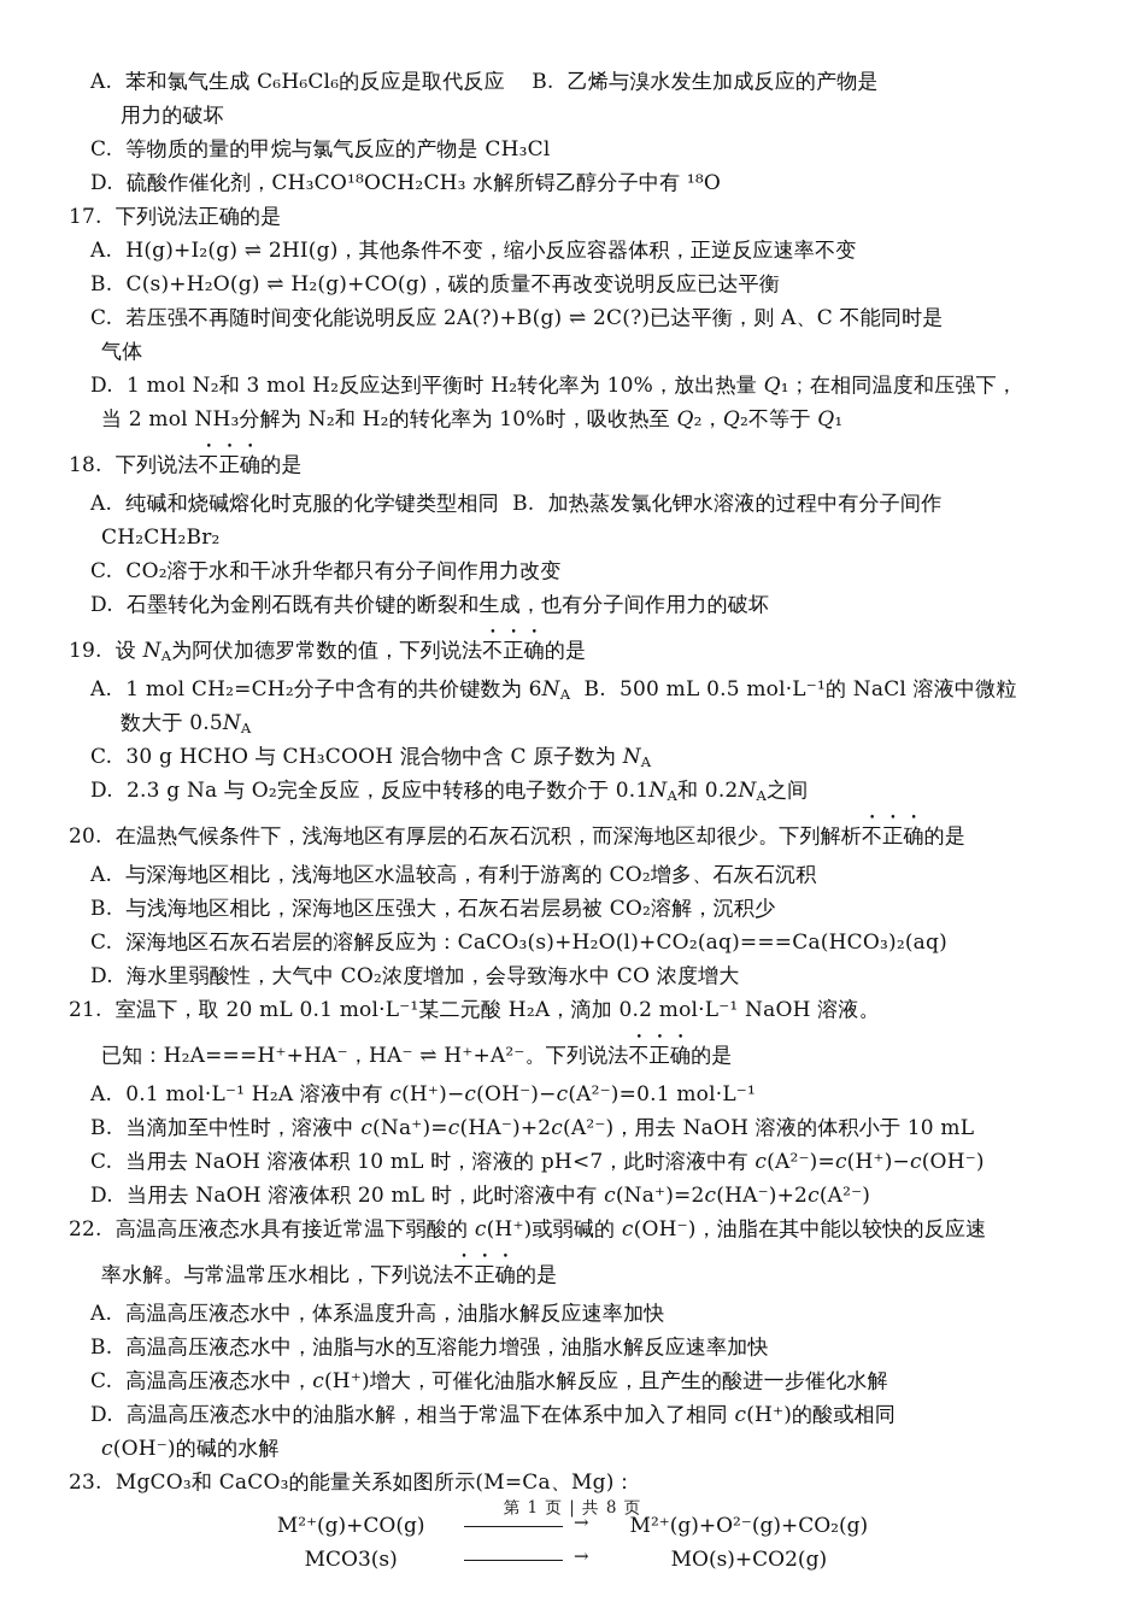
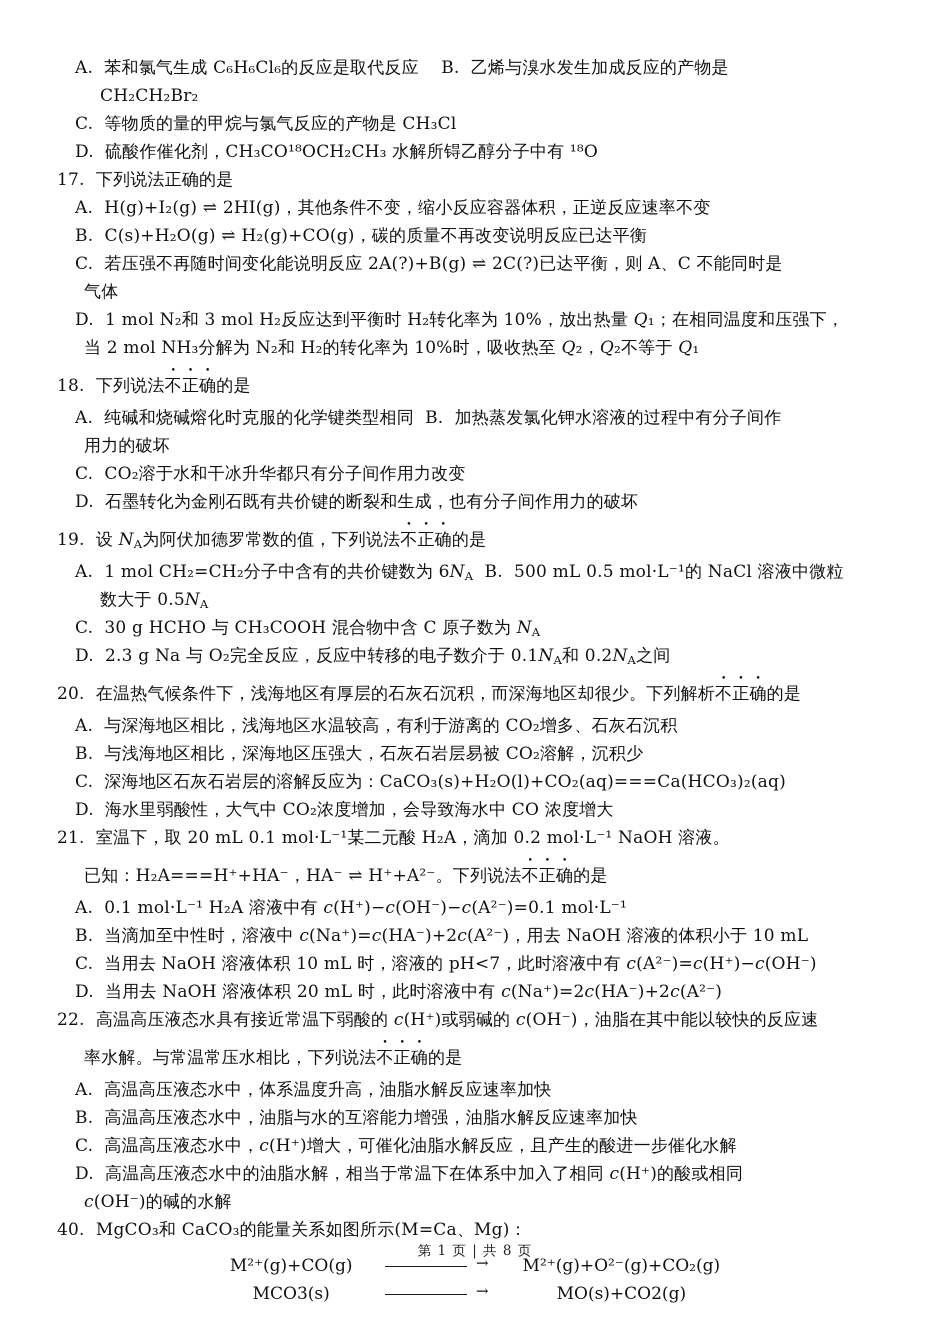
  A. 苯和氯气生成 C₆H₆Cl₆的反应是取代反应 B. 乙烯与溴水发生加成反应的产物是
- 用力的破坏
+ CH₂CH₂Br₂
  C. 等物质的量的甲烷与氯气反应的产物是 CH₃Cl
  D. 硫酸作催化剂，CH₃CO¹⁸OCH₂CH₃ 水解所锝乙醇分子中有 ¹⁸O
  17. 下列说法正确的是
  A. H(g)+I₂(g) ⇌ 2HI(g)，其他条件不变，缩小反应容器体积，正逆反应速率不变
  B. C(s)+H₂O(g) ⇌ H₂(g)+CO(g)，碳的质量不再改变说明反应已达平衡
  C. 若压强不再随时间变化能说明反应 2A(?)+B(g) ⇌ 2C(?)已达平衡，则 A、C 不能同时是
  气体
  D. 1 mol N₂和 3 mol H₂反应达到平衡时 H₂转化率为 10%，放出热量 Q₁；在相同温度和压强下，
  当 2 mol NH₃分解为 N₂和 H₂的转化率为 10%时，吸收热至 Q₂，Q₂不等于 Q₁
  18. 下列说法不正确的是
  A. 纯碱和烧碱熔化时克服的化学键类型相同 B. 加热蒸发氯化钾水溶液的过程中有分子间作
- CH₂CH₂Br₂
+ 用力的破坏
  C. CO₂溶于水和干冰升华都只有分子间作用力改变
  D. 石墨转化为金刚石既有共价键的断裂和生成，也有分子间作用力的破坏
  19. 设 NA为阿伏加德罗常数的值，下列说法不正确的是
  A. 1 mol CH₂=CH₂分子中含有的共价键数为 6NA B. 500 mL 0.5 mol·L⁻¹的 NaCl 溶液中微粒
  数大于 0.5NA
  C. 30 g HCHO 与 CH₃COOH 混合物中含 C 原子数为 NA
  D. 2.3 g Na 与 O₂完全反应，反应中转移的电子数介于 0.1NA和 0.2NA之间
  20. 在温热气候条件下，浅海地区有厚层的石灰石沉积，而深海地区却很少。下列解析不正确的是
  A. 与深海地区相比，浅海地区水温较高，有利于游离的 CO₂增多、石灰石沉积
  B. 与浅海地区相比，深海地区压强大，石灰石岩层易被 CO₂溶解，沉积少
  C. 深海地区石灰石岩层的溶解反应为：CaCO₃(s)+H₂O(l)+CO₂(aq)===Ca(HCO₃)₂(aq)
  D. 海水里弱酸性，大气中 CO₂浓度增加，会导致海水中 CO 浓度增大
  21. 室温下，取 20 mL 0.1 mol·L⁻¹某二元酸 H₂A，滴加 0.2 mol·L⁻¹ NaOH 溶液。
  已知：H₂A===H⁺+HA⁻，HA⁻ ⇌ H⁺+A²⁻。下列说法不正确的是
  A. 0.1 mol·L⁻¹ H₂A 溶液中有 c(H⁺)−c(OH⁻)−c(A²⁻)=0.1 mol·L⁻¹
  B. 当滴加至中性时，溶液中 c(Na⁺)=c(HA⁻)+2c(A²⁻)，用去 NaOH 溶液的体积小于 10 mL
  C. 当用去 NaOH 溶液体积 10 mL 时，溶液的 pH<7，此时溶液中有 c(A²⁻)=c(H⁺)−c(OH⁻)
  D. 当用去 NaOH 溶液体积 20 mL 时，此时溶液中有 c(Na⁺)=2c(HA⁻)+2c(A²⁻)
  22. 高温高压液态水具有接近常温下弱酸的 c(H⁺)或弱碱的 c(OH⁻)，油脂在其中能以较快的反应速
  率水解。与常温常压水相比，下列说法不正确的是
  A. 高温高压液态水中，体系温度升高，油脂水解反应速率加快
  B. 高温高压液态水中，油脂与水的互溶能力增强，油脂水解反应速率加快
  C. 高温高压液态水中，c(H⁺)增大，可催化油脂水解反应，且产生的酸进一步催化水解
  D. 高温高压液态水中的油脂水解，相当于常温下在体系中加入了相同 c(H⁺)的酸或相同
  c(OH⁻)的碱的水解
- 23. MgCO₃和 CaCO₃的能量关系如图所示(M=Ca、Mg)：
+ 40. MgCO₃和 CaCO₃的能量关系如图所示(M=Ca、Mg)：
  M²⁺(g)+CO(g)
  M²⁺(g)+O²⁻(g)+CO₂(g)
  MCO3(s)
  MO(s)+CO2(g)
  第 1 页 | 共 8 页
